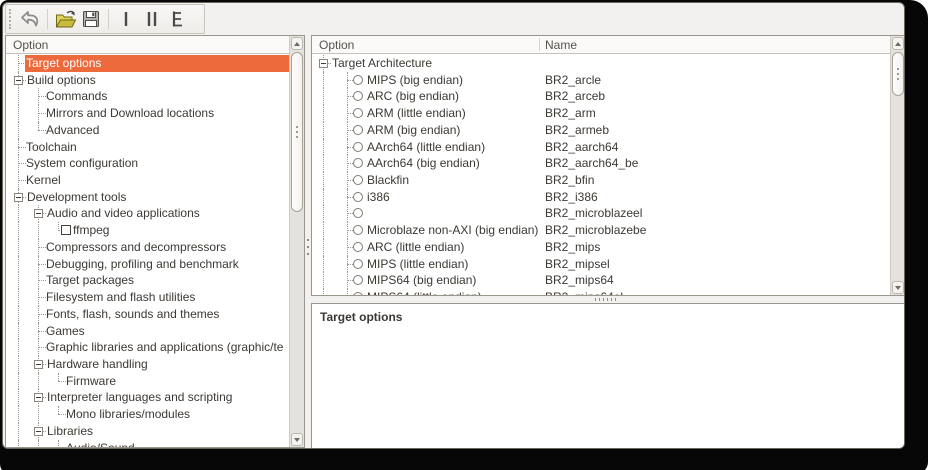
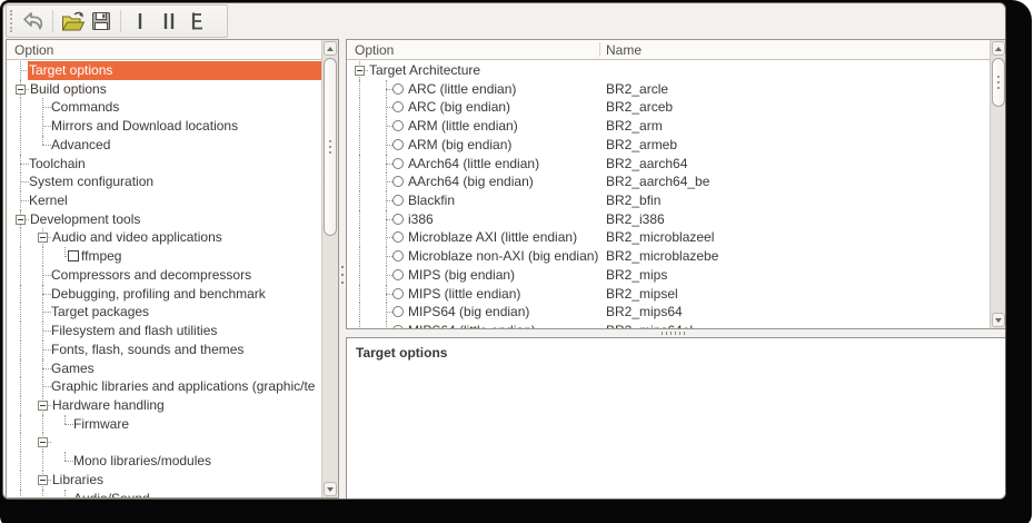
  Option
  Target options
  Build options
  Commands
  Mirrors and Download locations
  Advanced
  Toolchain
  System configuration
  Kernel
  Development tools
  Audio and video applications
  ffmpeg
  Compressors and decompressors
  Debugging, profiling and benchmark
  Target packages
  Filesystem and flash utilities
  Fonts, flash, sounds and themes
  Games
  Graphic libraries and applications (graphic/te
  Hardware handling
  Firmware
- Interpreter languages and scripting
  Mono libraries/modules
  Libraries
  Option
  Name
  Target Architecture
- MIPS (big endian)
+ ARC (little endian)
  BR2_arcle
  ARC (big endian)
  BR2_arceb
  ARM (little endian)
  BR2_arm
  ARM (big endian)
  BR2_armeb
  AArch64 (little endian)
  BR2_aarch64
  AArch64 (big endian)
  BR2_aarch64_be
  Blackfin
  BR2_bfin
  i386
  BR2_i386
+ Microblaze AXI (little endian)
  BR2_microblazeel
  Microblaze non-AXI (big endian)
  BR2_microblazebe
- ARC (little endian)
+ MIPS (big endian)
  BR2_mips
  MIPS (little endian)
  BR2_mipsel
  MIPS64 (big endian)
  BR2_mips64
  Target options
